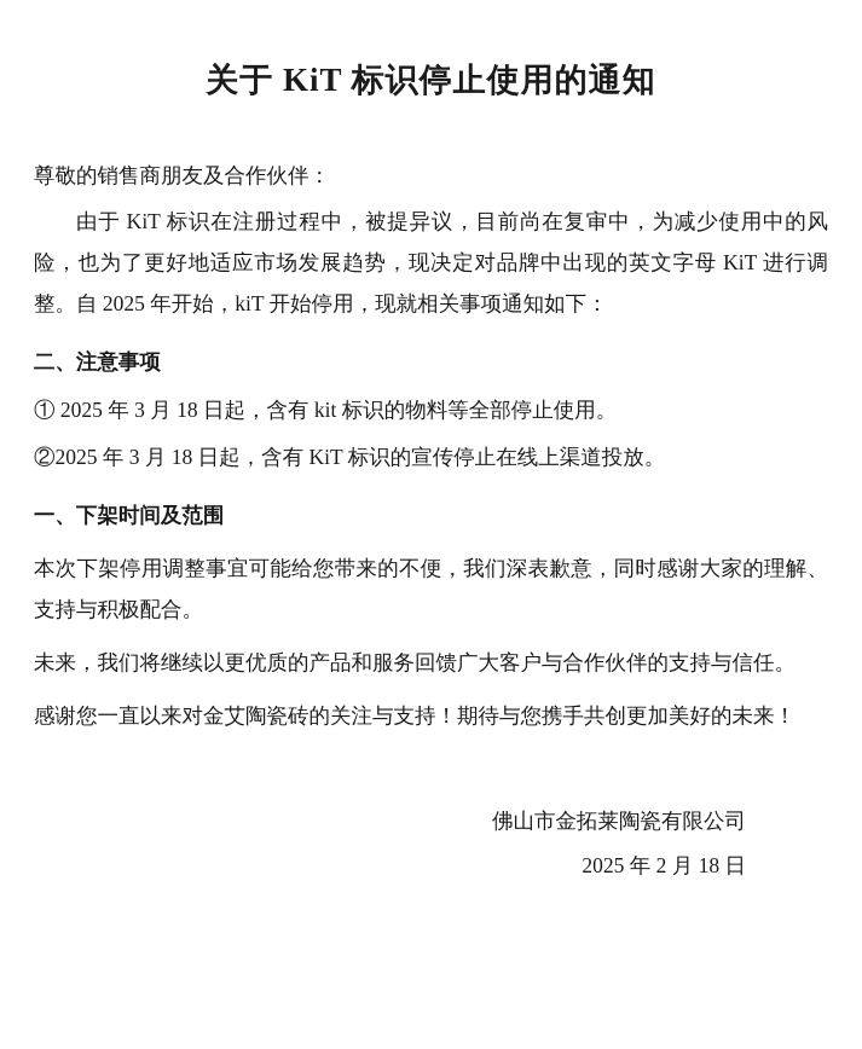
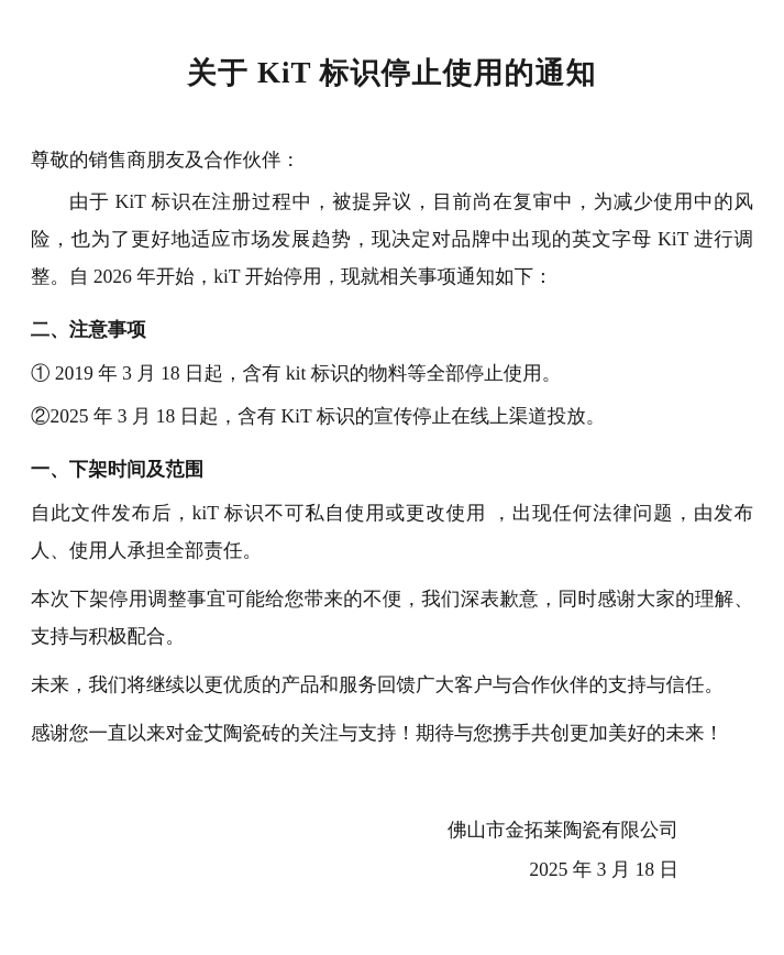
  关于 KiT 标识停止使用的通知
  尊敬的销售商朋友及合作伙伴：
- 由于 KiT 标识在注册过程中，被提异议，目前尚在复审中，为减少使用中的风险，也为了更好地适应市场发展趋势，现决定对品牌中出现的英文字母 KiT 进行调整。自 2025 年开始，kiT 开始停用，现就相关事项通知如下：
+ 由于 KiT 标识在注册过程中，被提异议，目前尚在复审中，为减少使用中的风险，也为了更好地适应市场发展趋势，现决定对品牌中出现的英文字母 KiT 进行调整。自 2026 年开始，kiT 开始停用，现就相关事项通知如下：
  二、注意事项
- ① 2025 年 3 月 18 日起，含有 kit 标识的物料等全部停止使用。
+ ① 2019 年 3 月 18 日起，含有 kit 标识的物料等全部停止使用。
  ②2025 年 3 月 18 日起，含有 KiT 标识的宣传停止在线上渠道投放。
  一、下架时间及范围
+ 自此文件发布后，kiT 标识不可私自使用或更改使用 ，出现任何法律问题，由发布人、使用人承担全部责任。
  本次下架停用调整事宜可能给您带来的不便，我们深表歉意，同时感谢大家的理解、支持与积极配合。
  未来，我们将继续以更优质的产品和服务回馈广大客户与合作伙伴的支持与信任。
  感谢您一直以来对金艾陶瓷砖的关注与支持！期待与您携手共创更加美好的未来！
  佛山市金拓莱陶瓷有限公司
- 2025 年 2 月 18 日
+ 2025 年 3 月 18 日
